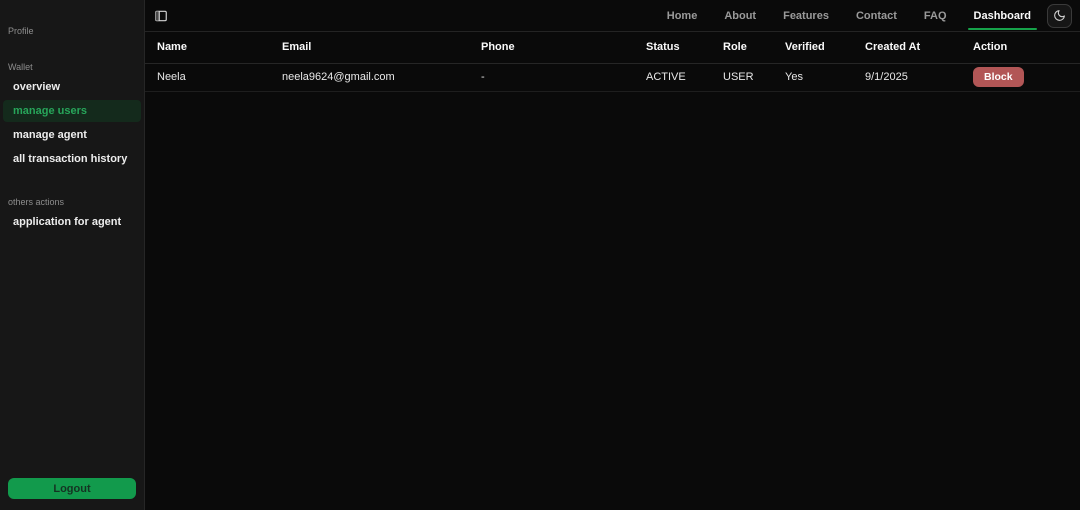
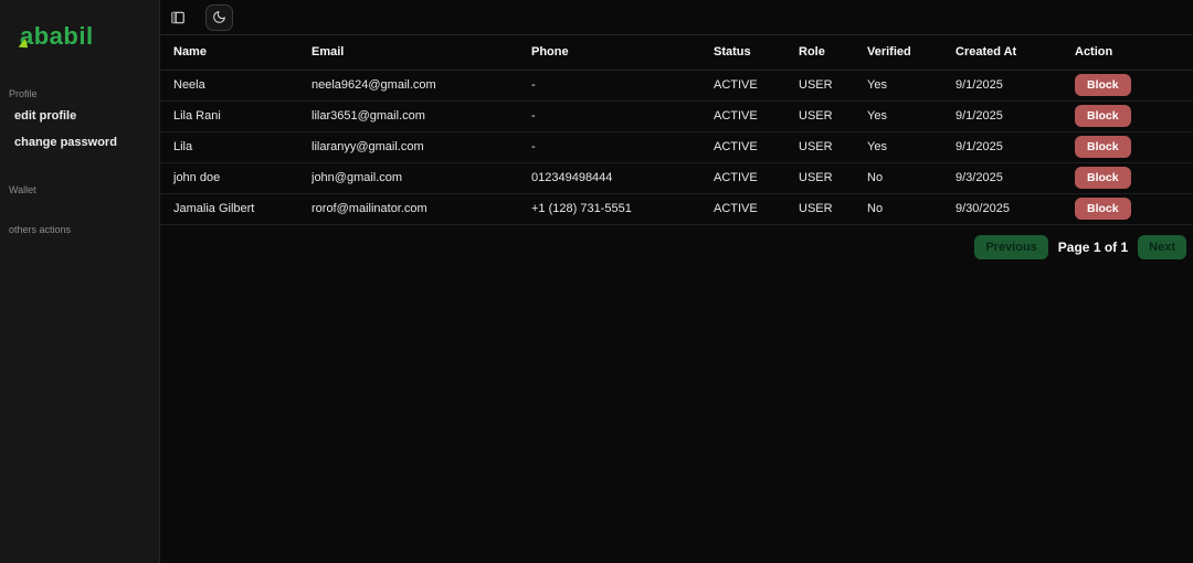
+ ababil
  Profile
+ edit profile
+ change password
  Wallet
- overview
- manage users
- manage agent
- all transaction history
  others actions
- application for agent
- Logout
- Home
- About
- Features
- Contact
- FAQ
- Dashboard
  Name	Email	Phone	Status	Role	Verified	Created At	Action
  Neela	neela9624@gmail.com	-	ACTIVE	USER	Yes	9/1/2025	Block
+ Lila Rani	lilar3651@gmail.com	-	ACTIVE	USER	Yes	9/1/2025	Block
+ Lila	lilaranyy@gmail.com	-	ACTIVE	USER	Yes	9/1/2025	Block
+ john doe	john@gmail.com	012349498444	ACTIVE	USER	No	9/3/2025	Block
+ Jamalia Gilbert	rorof@mailinator.com	+1 (128) 731-5551	ACTIVE	USER	No	9/30/2025	Block
+ Previous
+ Page 1 of 1
+ Next
